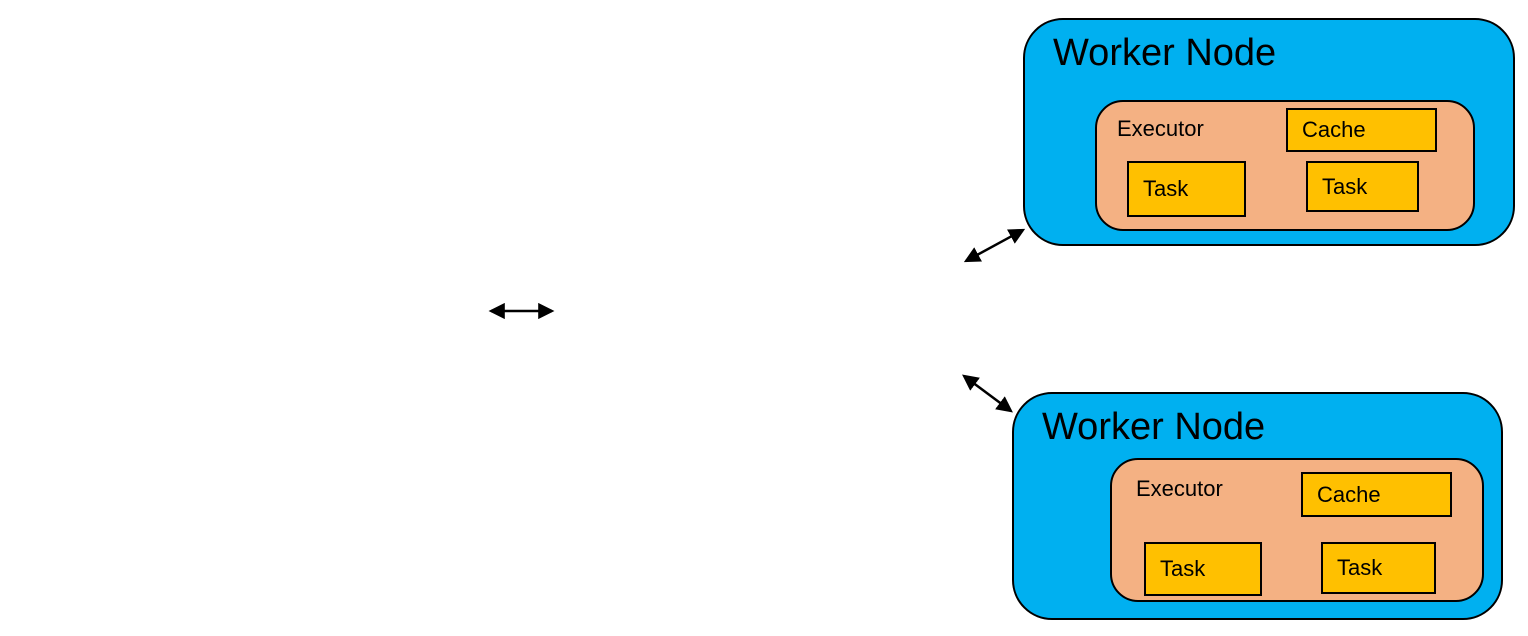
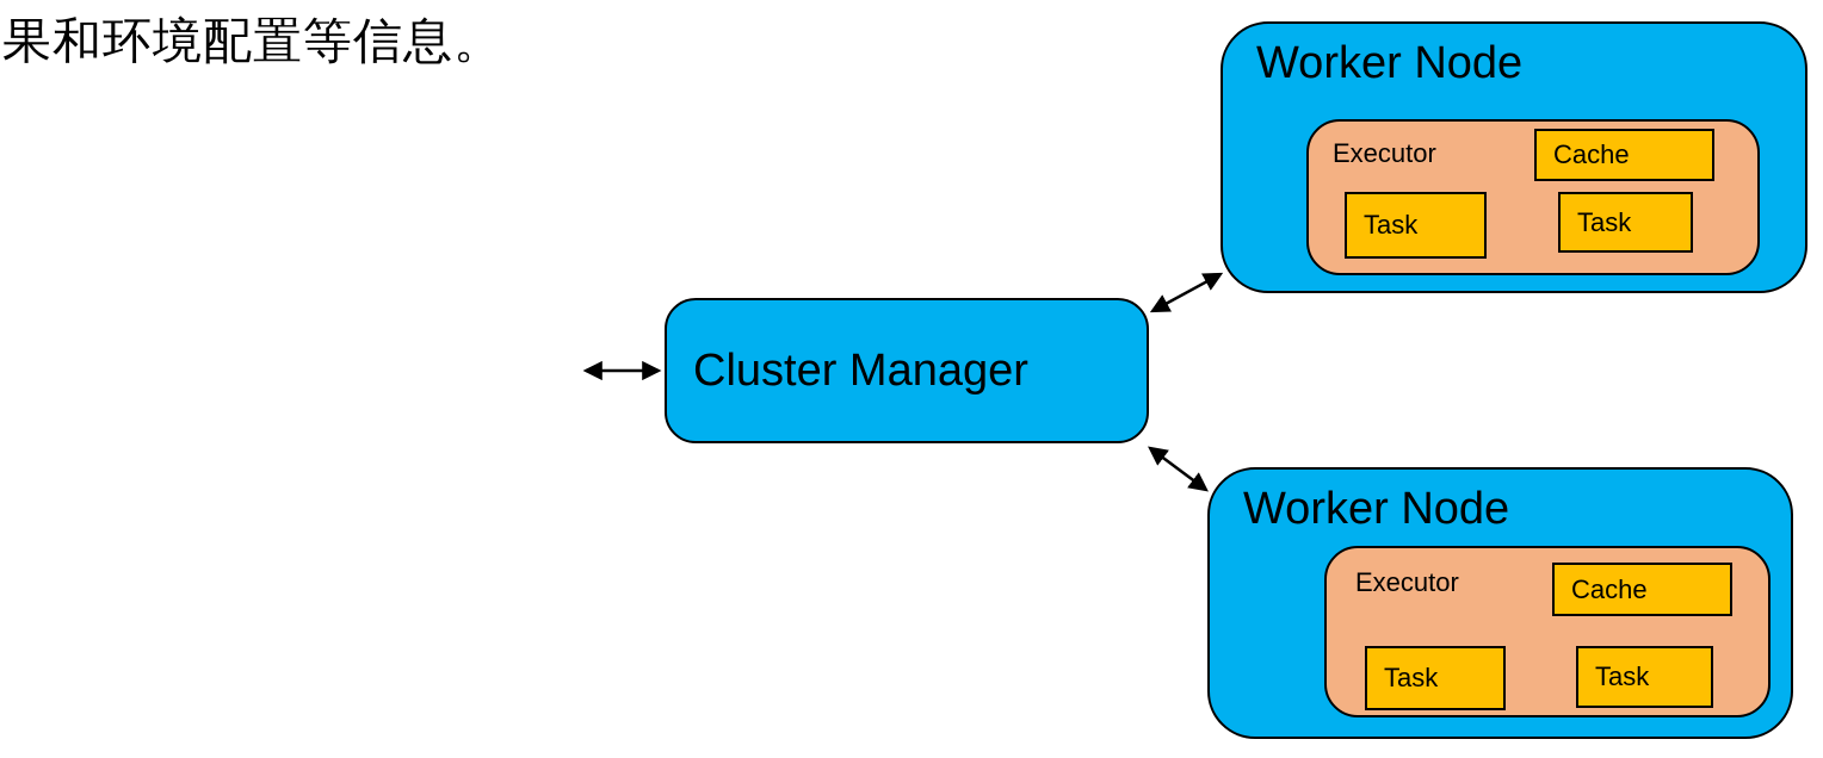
+ 果和环境配置等信息。
+ Cluster Manager
  Worker Node
  Executor
  Cache
  Task
  Task
  Worker Node
  Executor
  Cache
  Task
  Task
